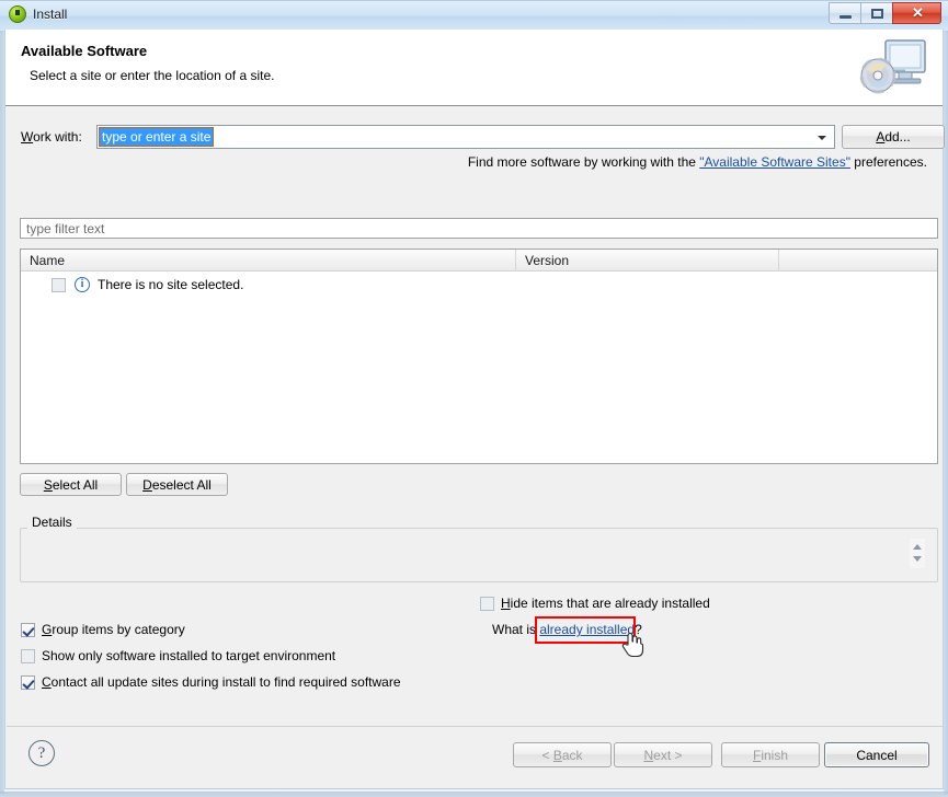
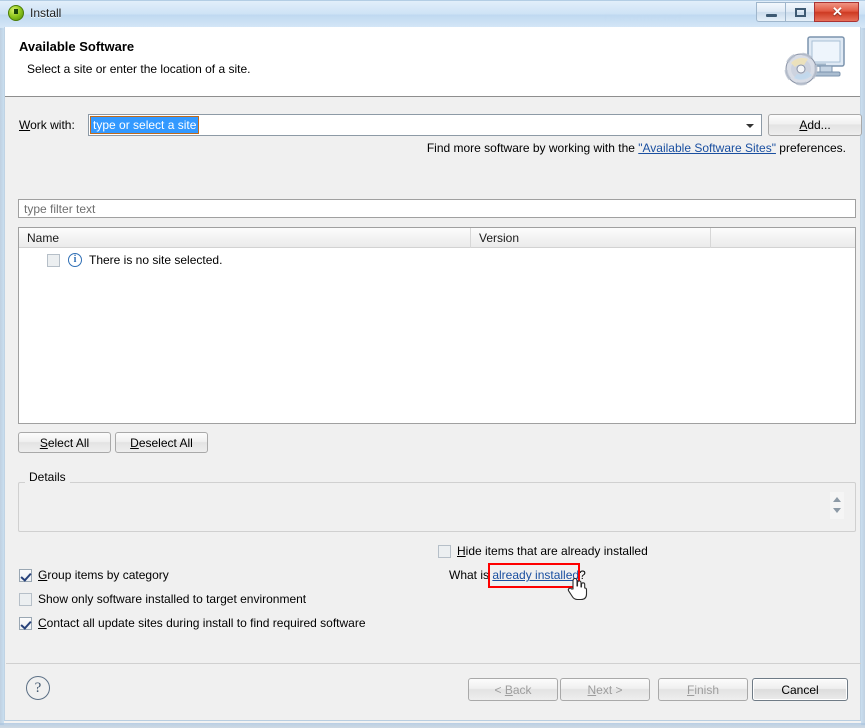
  Install
  ✕
  Available Software
  Select a site or enter the location of a site.
  Work with:
- type or enter a site
+ type or select a site
  Add...
  Find more software by working with the "Available Software Sites" preferences.
  type filter text
  Name
  Version
  i
  There is no site selected.
  Select All
  Deselect All
  Details
  Group items by category
  Show only software installed to target environment
  Contact all update sites during install to find required software
  Hide items that are already installed
  What is already installed?
  ?
  < Back
  Next >
  Finish
  Cancel
